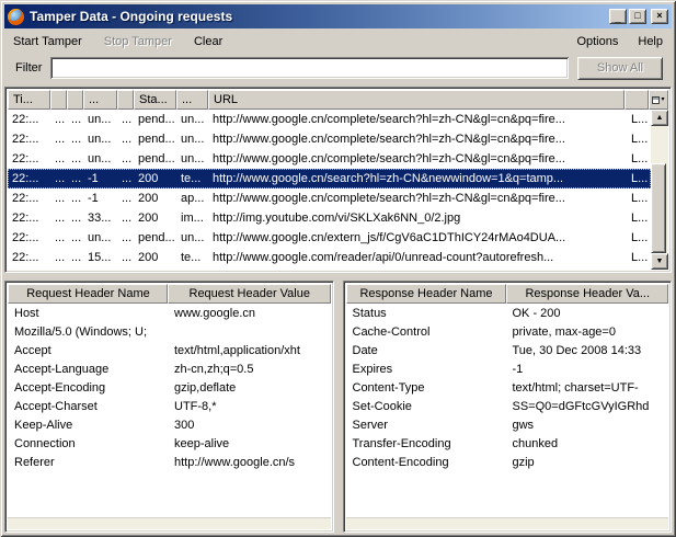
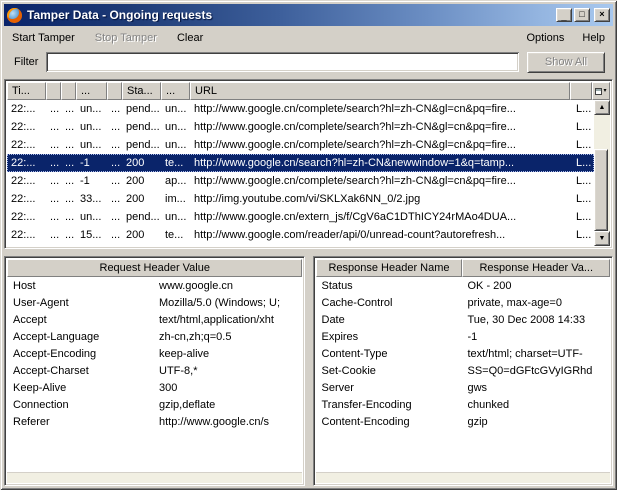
  Tamper Data - Ongoing requests
  _
  □
  ×
  Start Tamper
  Stop Tamper
  Clear
  Options
  Help
  Filter
  Show All
  Ti...
  ...
  Sta...
  ...
  URL
  22:...
  ...
  ...
  un...
  ...
  pend...
  un...
  http://www.google.cn/complete/search?hl=zh-CN&gl=cn&pq=fire...
  L...
  22:...
  ...
  ...
  un...
  ...
  pend...
  un...
  http://www.google.cn/complete/search?hl=zh-CN&gl=cn&pq=fire...
  L...
  22:...
  ...
  ...
  un...
  ...
  pend...
  un...
  http://www.google.cn/complete/search?hl=zh-CN&gl=cn&pq=fire...
  L...
  22:...
  ...
  ...
  -1
  ...
  200
  te...
  http://www.google.cn/search?hl=zh-CN&newwindow=1&q=tamp...
  L...
  22:...
  ...
  ...
  -1
  ...
  200
  ap...
  http://www.google.cn/complete/search?hl=zh-CN&gl=cn&pq=fire...
  L...
  22:...
  ...
  ...
  33...
  ...
  200
  im...
  http://img.youtube.com/vi/SKLXak6NN_0/2.jpg
  L...
  22:...
  ...
  ...
  un...
  ...
  pend...
  un...
  http://www.google.cn/extern_js/f/CgV6aC1DThICY24rMAo4DUA...
  L...
  22:...
  ...
  ...
  15...
  ...
  200
  te...
  http://www.google.com/reader/api/0/unread-count?autorefresh...
  L...
- Request Header Name
  Request Header Value
  Host
  www.google.cn
+ User-Agent
  Mozilla/5.0 (Windows; U;
  Accept
  text/html,application/xht
  Accept-Language
  zh-cn,zh;q=0.5
  Accept-Encoding
- gzip,deflate
+ keep-alive
  Accept-Charset
  UTF-8,*
  Keep-Alive
  300
  Connection
- keep-alive
+ gzip,deflate
  Referer
  http://www.google.cn/s
  Response Header Name
  Response Header Va...
  Status
  OK - 200
  Cache-Control
  private, max-age=0
  Date
  Tue, 30 Dec 2008 14:33
  Expires
  -1
  Content-Type
  text/html; charset=UTF-
  Set-Cookie
  SS=Q0=dGFtcGVyIGRhd
  Server
  gws
  Transfer-Encoding
  chunked
  Content-Encoding
  gzip
